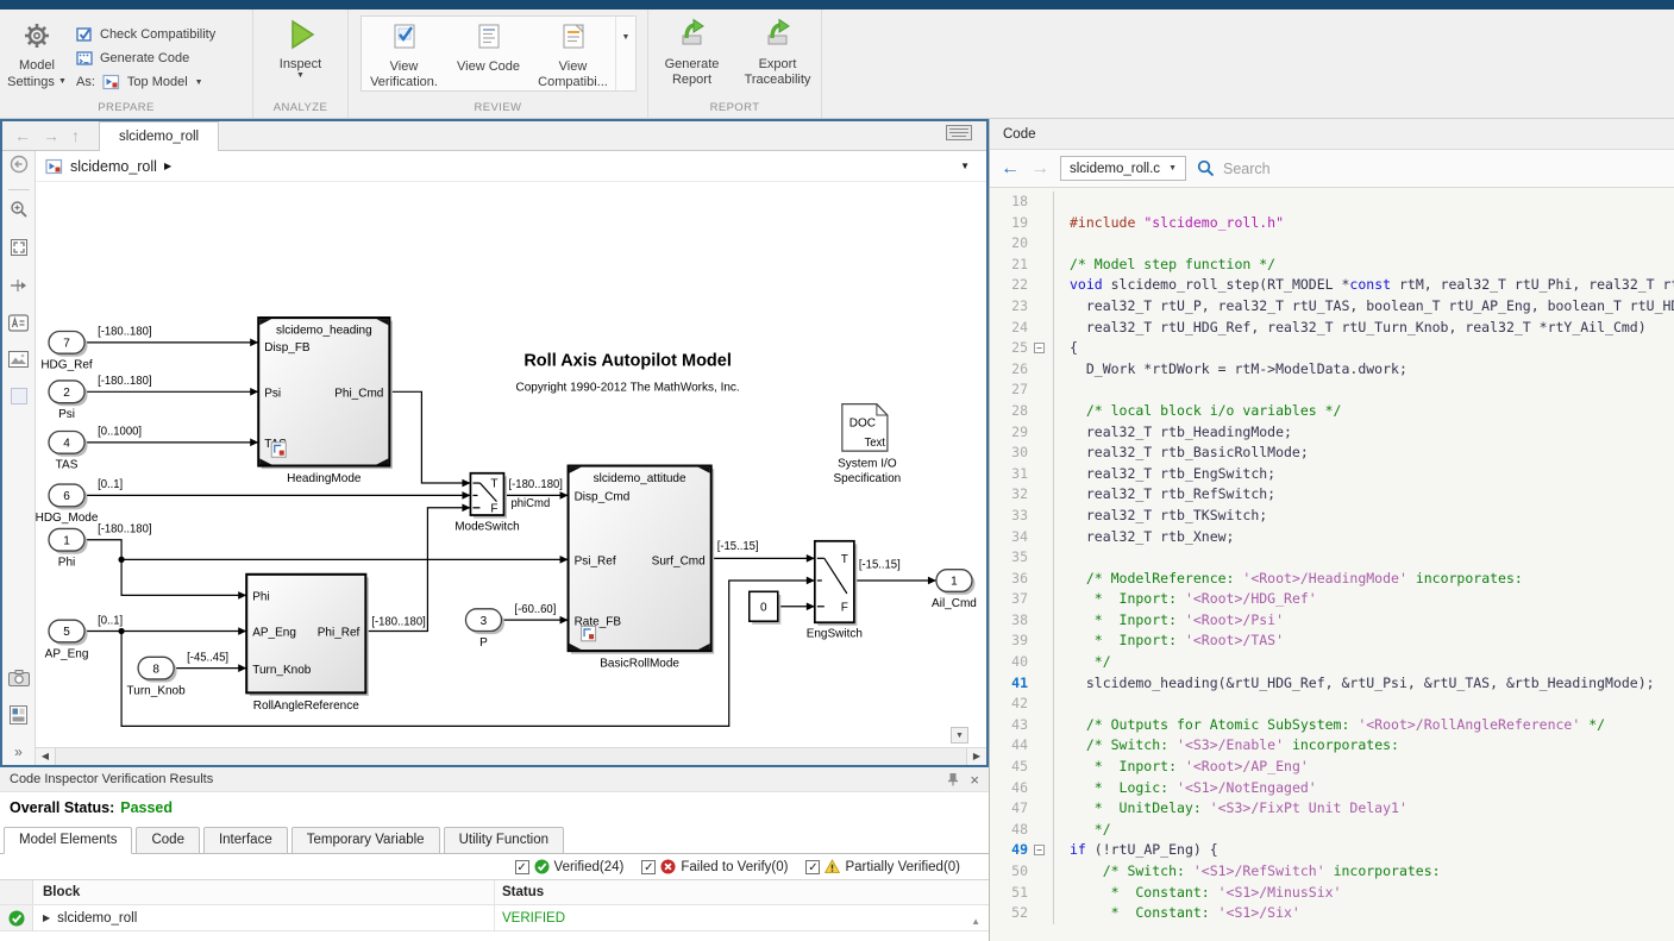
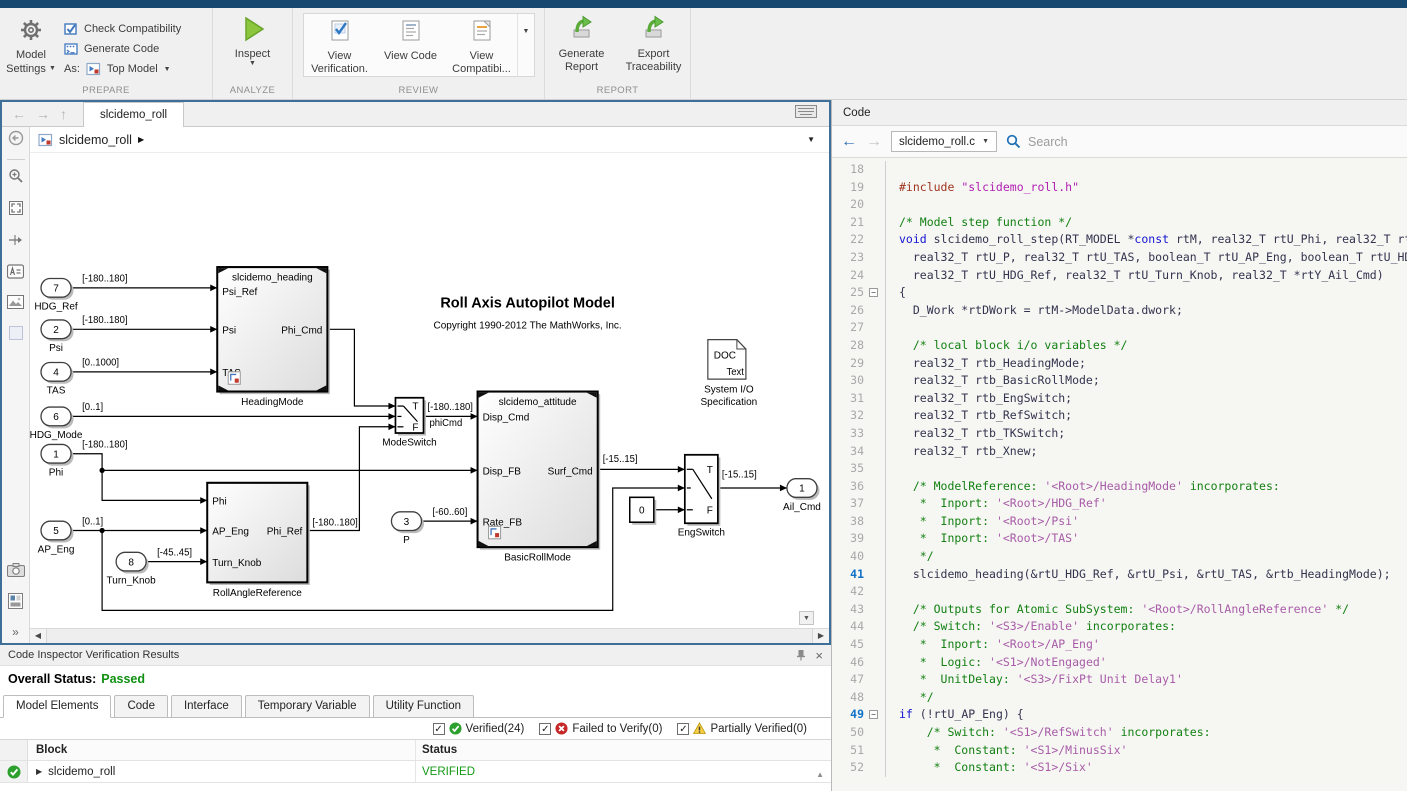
  Model Settings
  Check Compatibility
  Generate Code
  As:
  Top Model
  PREPARE
  Inspect
  ANALYZE
  View Verification.
  View Code
  View Compatibi...
  REVIEW
  Generate Report
  Export Traceability
  REPORT
  ←
  →
  ↑
  slcidemo_roll
  »
  slcidemo_roll
  ▶
  ▼
  [-180..180]
  phiCmd
  [-180..180]
  [-15..15]
  [-15..15]
  7
  HDG_Ref
  [-180..180]
  2
  Psi
  [-180..180]
  4
  TAS
  [0..1000]
  6
  HDG_Mode
  [0..1]
  1
  Phi
  [-180..180]
  5
  AP_Eng
  [0..1]
  8
  Turn_Knob
  [-45..45]
  3
  P
  [-60..60]
  1
  Ail_Cmd
  slcidemo_heading
- Disp_FB
+ Psi_Ref
  Psi
  Phi_Cmd
  HeadingMode
  slcidemo_attitude
  Disp_Cmd
- Psi_Ref
+ Disp_FB
  Rate_FB
  Surf_Cmd
  BasicRollMode
  Phi
  AP_Eng
  Turn_Knob
  Phi_Ref
  RollAngleReference
  T
  F
  ModeSwitch
  T
  F
  EngSwitch
  0
  DOC
  Text
  System I/O
  Specification
  Roll Axis Autopilot Model
  Copyright 1990-2012 The MathWorks, Inc.
  ◀
  ▶
  Code Inspector Verification Results
  ×
  Overall Status:
  Passed
  Model Elements
  Code
  Interface
  Temporary Variable
  Utility Function
  ✓
  Verified(24)
  ✓
  Failed to Verify(0)
  ✓
  Partially Verified(0)
  Block
  Status
  ▶
  slcidemo_roll
  VERIFIED
  ▲
  Code
  ←
  →
  slcidemo_roll.c
  Search
  18
  19
  #include "slcidemo_roll.h"
  20
  21
  /* Model step function */
  22
  void slcidemo_roll_step(RT_MODEL *const rtM, real32_T rtU_Phi, real32_T r
  23
  real32_T rtU_P, real32_T rtU_TAS, boolean_T rtU_AP_Eng, boolean_T rtU_H
  24
  real32_T rtU_HDG_Ref, real32_T rtU_Turn_Knob, real32_T *rtY_Ail_Cmd)
  25
  −
  {
  26
  D_Work *rtDWork = rtM->ModelData.dwork;
  27
  28
  /* local block i/o variables */
  29
  real32_T rtb_HeadingMode;
  30
  real32_T rtb_BasicRollMode;
  31
  real32_T rtb_EngSwitch;
  32
  real32_T rtb_RefSwitch;
  33
  real32_T rtb_TKSwitch;
  34
  real32_T rtb_Xnew;
  35
  36
  /* ModelReference: '<Root>/HeadingMode' incorporates:
  37
  * Inport: '<Root>/HDG_Ref'
  38
  * Inport: '<Root>/Psi'
  39
  * Inport: '<Root>/TAS'
  40
  */
  41
  slcidemo_heading(&rtU_HDG_Ref, &rtU_Psi, &rtU_TAS, &rtb_HeadingMode);
  42
  43
  /* Outputs for Atomic SubSystem: '<Root>/RollAngleReference' */
  44
  /* Switch: '<S3>/Enable' incorporates:
  45
  * Inport: '<Root>/AP_Eng'
  46
  * Logic: '<S1>/NotEngaged'
  47
  * UnitDelay: '<S3>/FixPt Unit Delay1'
  48
  */
  49
  −
  if (!rtU_AP_Eng) {
  50
  /* Switch: '<S1>/RefSwitch' incorporates:
  51
  * Constant: '<S1>/MinusSix'
  52
  * Constant: '<S1>/Six'
